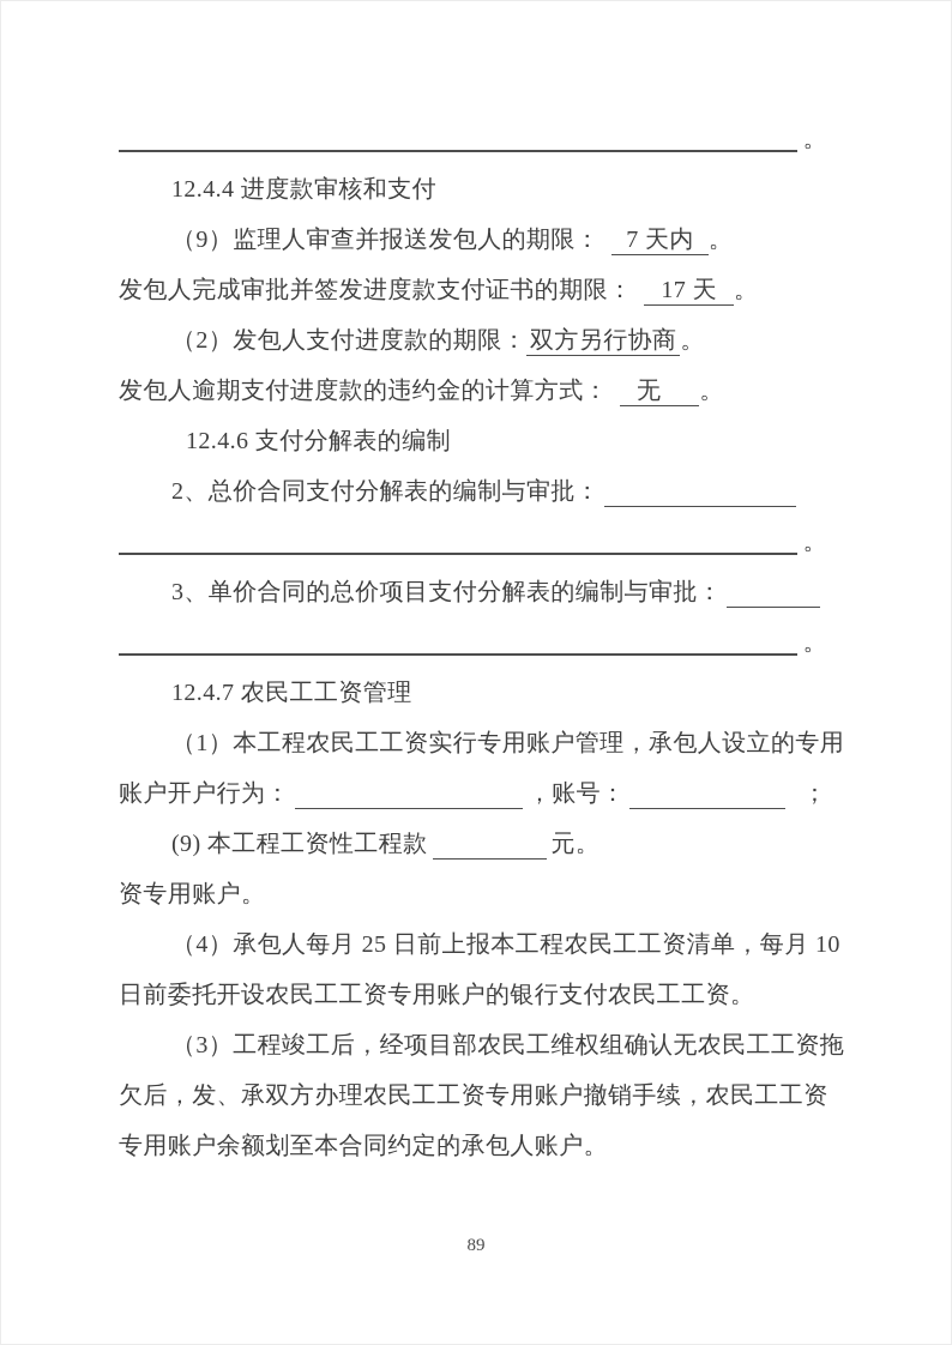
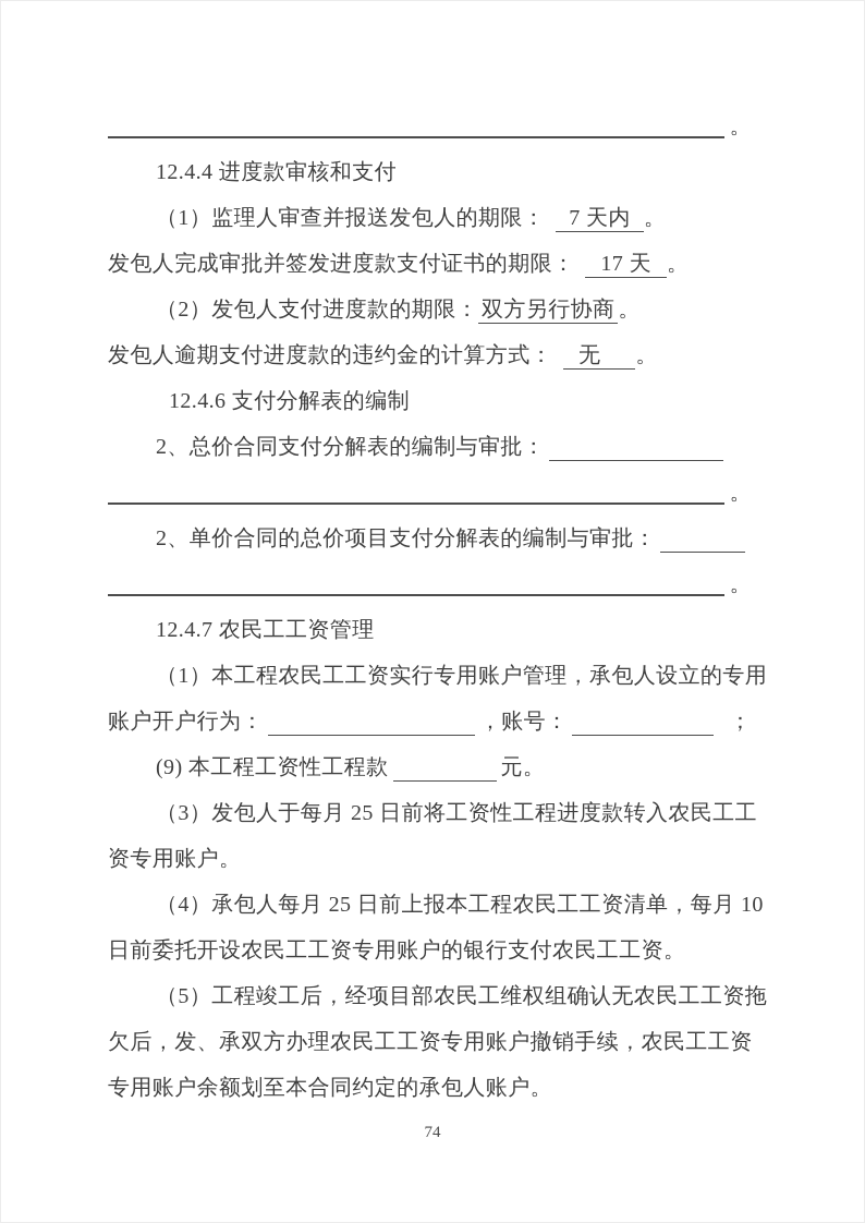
  。
  12.4.4 进度款审核和支付
- （9）监理人审查并报送发包人的期限： 7 天内 。
+ （1）监理人审查并报送发包人的期限： 7 天内 。
  发包人完成审批并签发进度款支付证书的期限： 17 天 。
  （2）发包人支付进度款的期限： 双方另行协商 。
  发包人逾期支付进度款的违约金的计算方式： 无 。
  12.4.6 支付分解表的编制
  2、总价合同支付分解表的编制与审批：
  。
- 3、单价合同的总价项目支付分解表的编制与审批：
+ 2、单价合同的总价项目支付分解表的编制与审批：
  。
  12.4.7 农民工工资管理
  （1）本工程农民工工资实行专用账户管理，承包人设立的专用
  账户开户行为： ，账号： ；
  (9) 本工程工资性工程款 元。
+ （3）发包人于每月 25 日前将工资性工程进度款转入农民工工
  资专用账户。
  （4）承包人每月 25 日前上报本工程农民工工资清单，每月 10
  日前委托开设农民工工资专用账户的银行支付农民工工资。
- （3）工程竣工后，经项目部农民工维权组确认无农民工工资拖
+ （5）工程竣工后，经项目部农民工维权组确认无农民工工资拖
  欠后，发、承双方办理农民工工资专用账户撤销手续，农民工工资
  专用账户余额划至本合同约定的承包人账户。
- 89
+ 74
